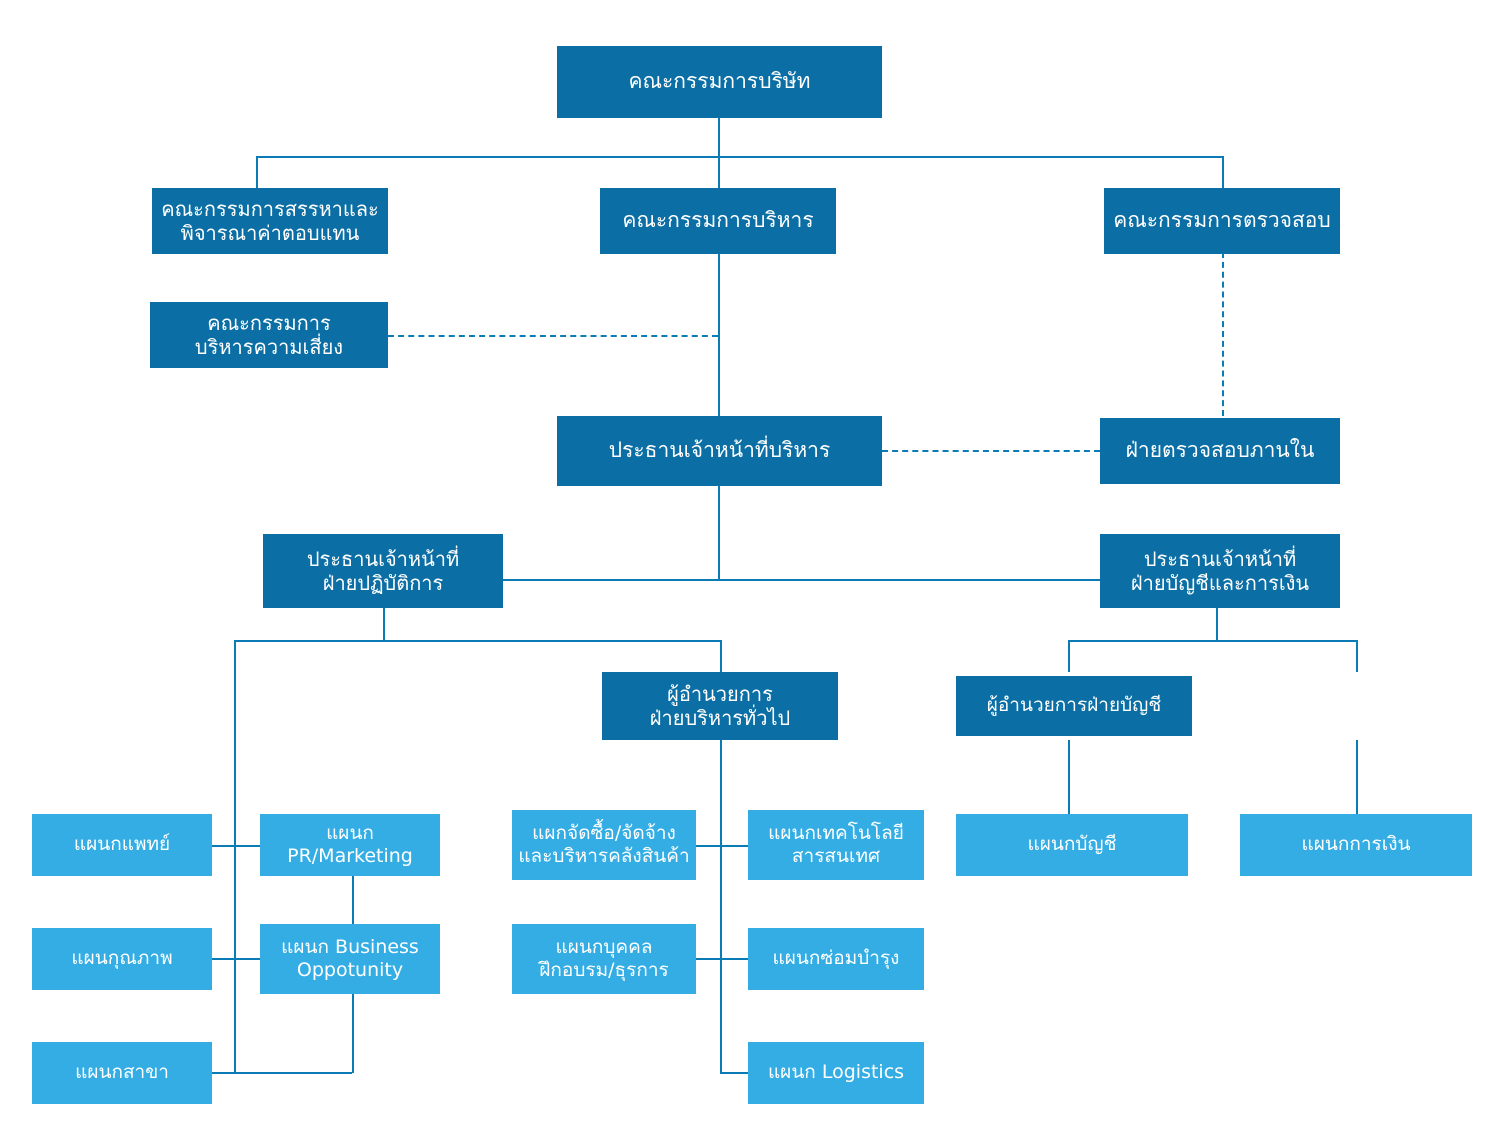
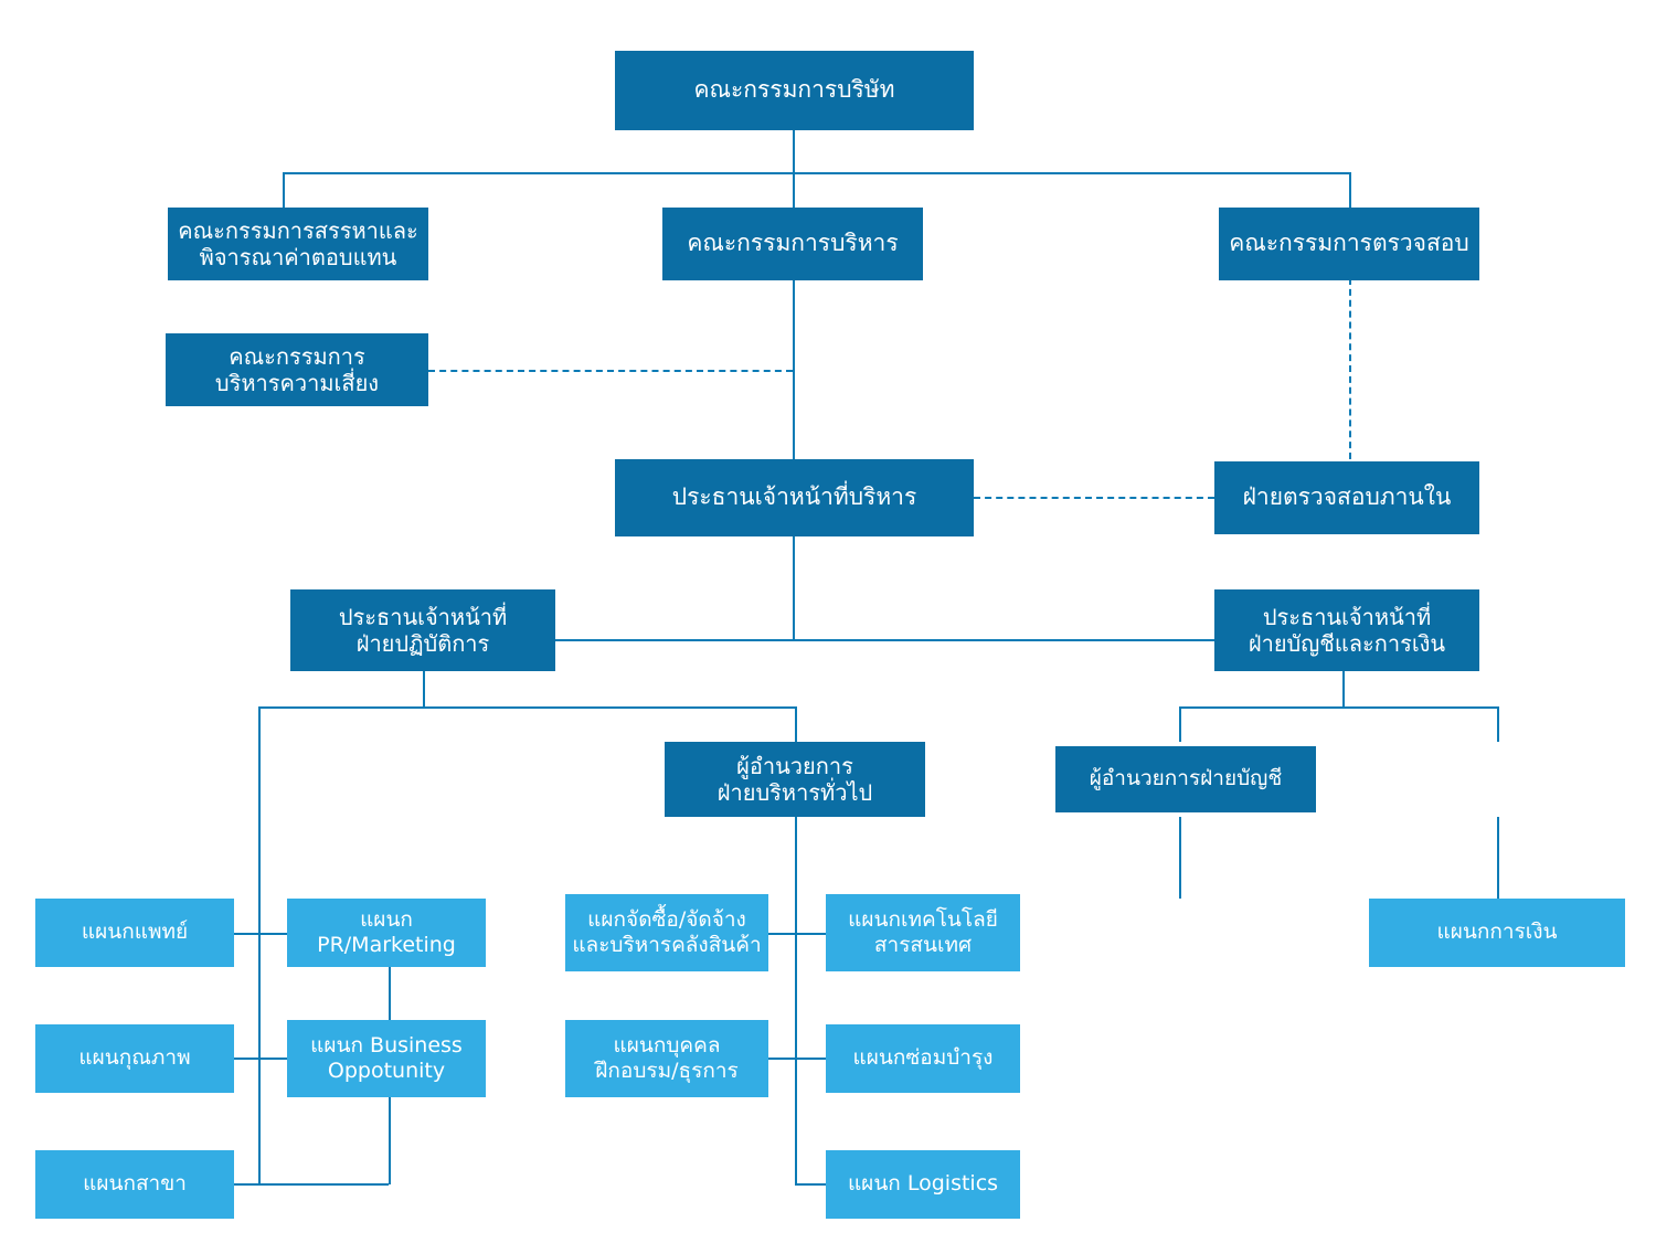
  คณะกรรมการบริษัท
  คณะกรรมการสรรหาและ
  พิจารณาค่าตอบแทน
  คณะกรรมการบริหาร
  คณะกรรมการตรวจสอบ
  คณะกรรมการ
  บริหารความเสี่ยง
  ประธานเจ้าหน้าที่บริหาร
  ฝ่ายตรวจสอบภานใน
  ประธานเจ้าหน้าที่
  ฝ่ายปฏิบัติการ
  ประธานเจ้าหน้าที่
  ฝ่ายบัญชีและการเงิน
  ผู้อำนวยการ
  ฝ่ายบริหารทั่วไป
  ผู้อำนวยการฝ่ายบัญชี
  แผนกแพทย์
  แผนก PR/Marketing
  แผกจัดซื้อ/จัดจ้าง
  และบริหารคลังสินค้า
  แผนกเทคโนโลยี
  สารสนเทศ
- แผนกบัญชี
  แผนกการเงิน
  แผนกุณภาพ
  แผนก Business
  Oppotunity
  แผนกบุคคล
  ฝึกอบรม/ธุรการ
  แผนกซ่อมบำรุง
  แผนกสาขา
  แผนก Logistics
